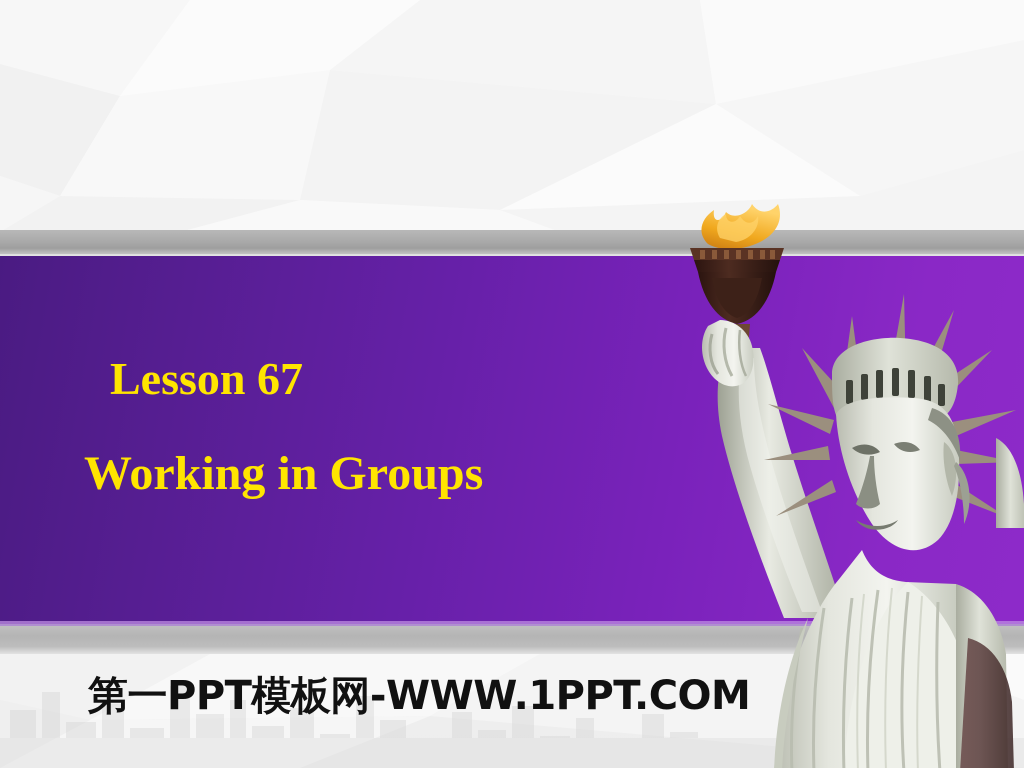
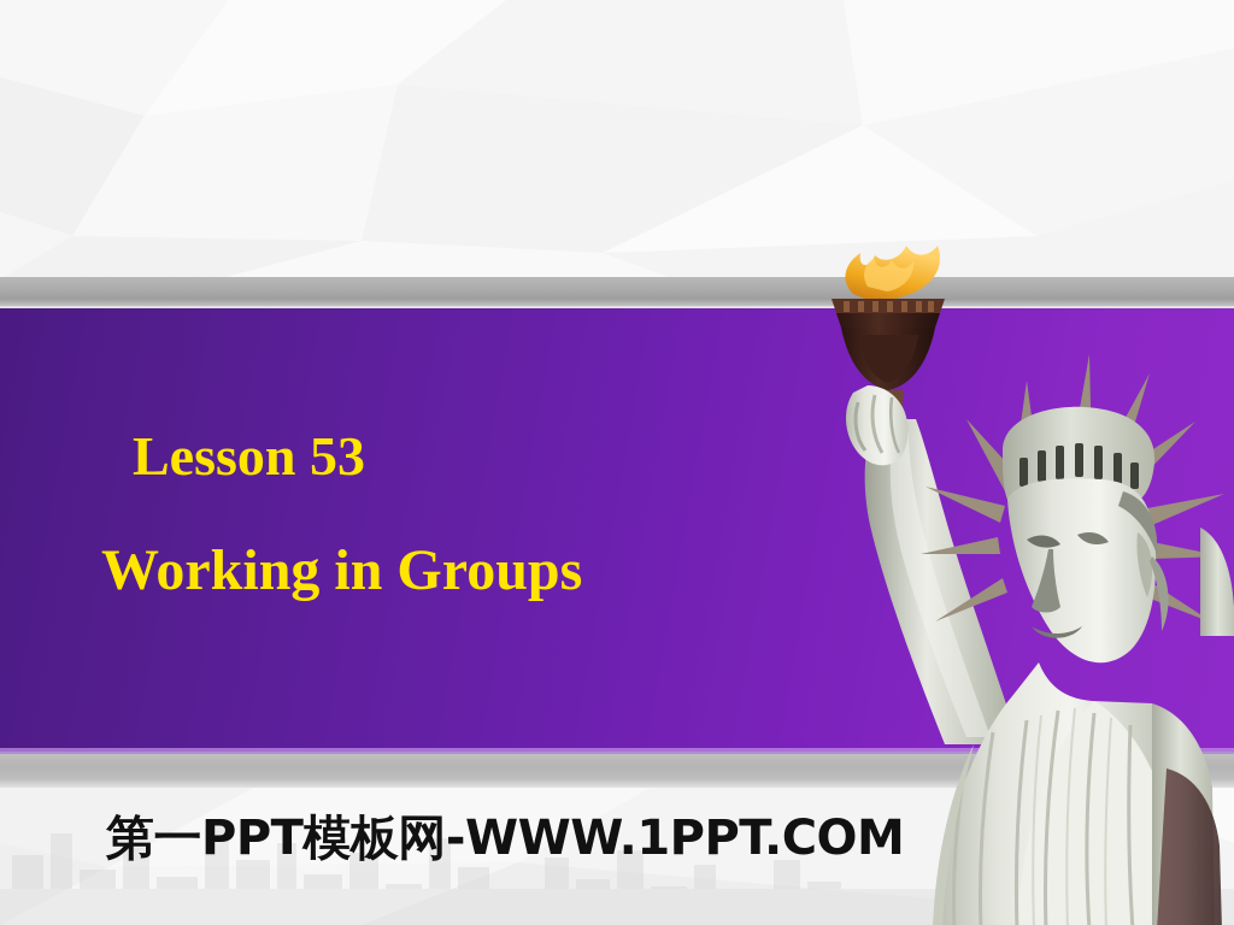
- Lesson 67
+ Lesson 53
  Working in Groups
  第一PPT模板网-WWW.1PPT.COM
